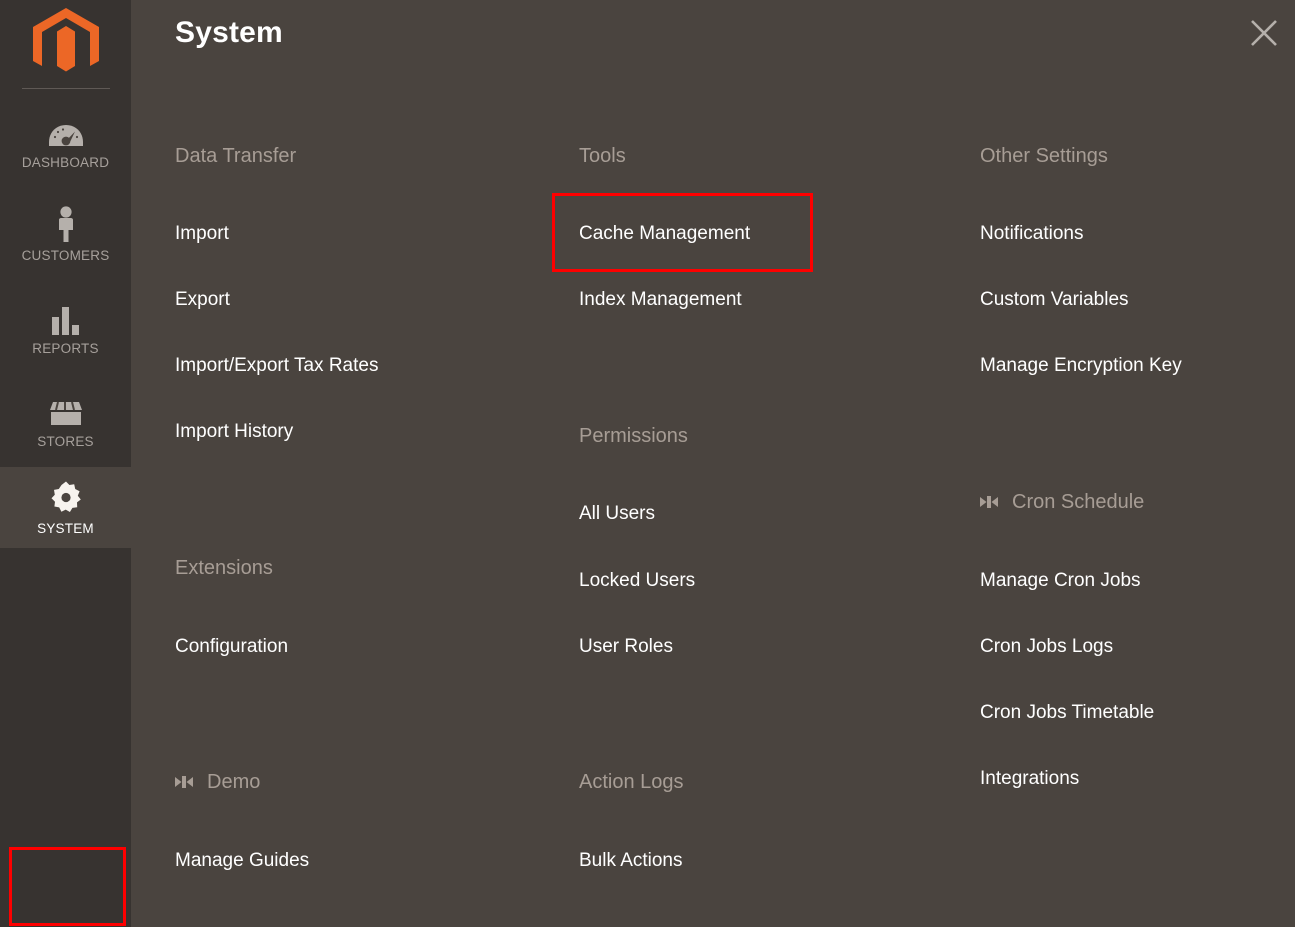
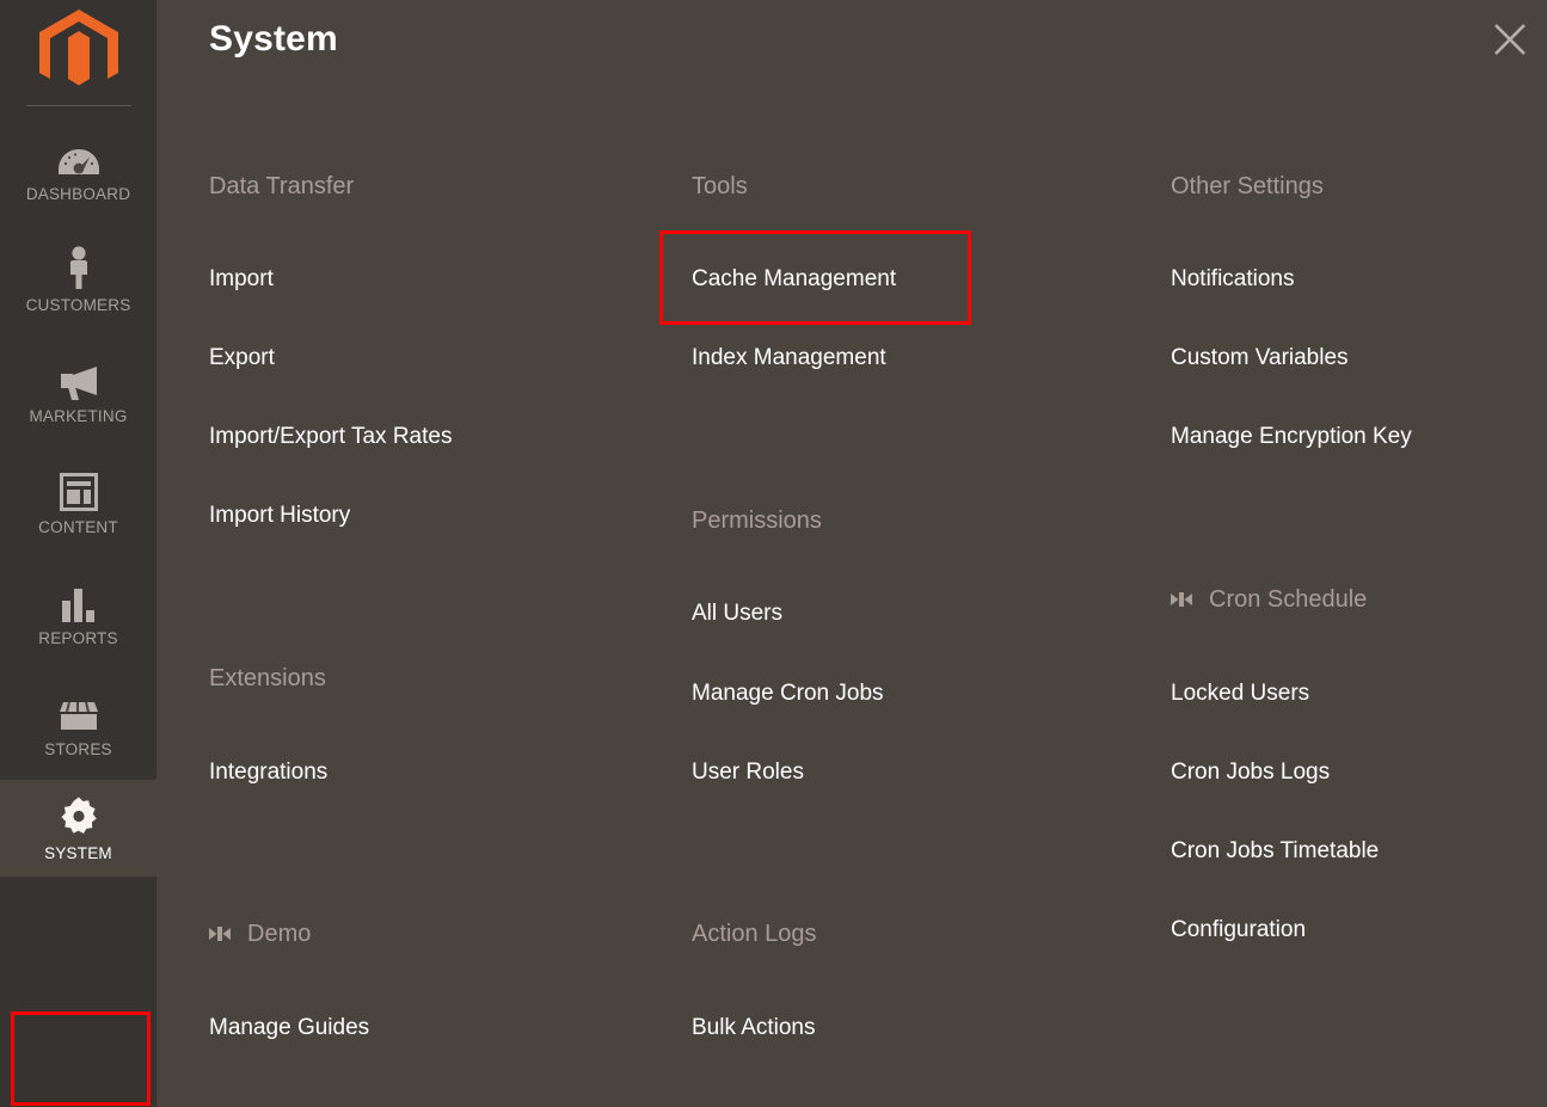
  DASHBOARD
  CUSTOMERS
+ MARKETING
+ CONTENT
  REPORTS
  STORES
  SYSTEM
  System
  Data Transfer
  Import
  Export
  Import/Export Tax Rates
  Import History
  Extensions
- Configuration
+ Integrations
  Demo
  Manage Guides
  Tools
  Cache Management
  Index Management
  Permissions
  All Users
- Locked Users
+ Manage Cron Jobs
  User Roles
  Action Logs
  Bulk Actions
  Other Settings
  Notifications
  Custom Variables
  Manage Encryption Key
  Cron Schedule
- Manage Cron Jobs
+ Locked Users
  Cron Jobs Logs
  Cron Jobs Timetable
- Integrations
+ Configuration
